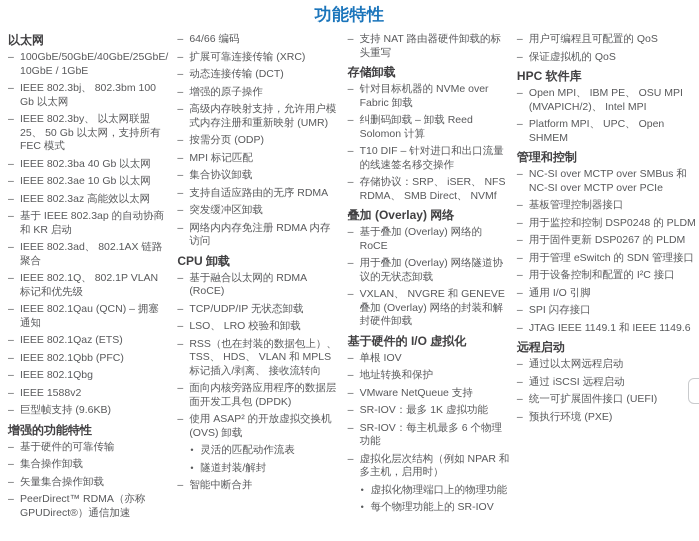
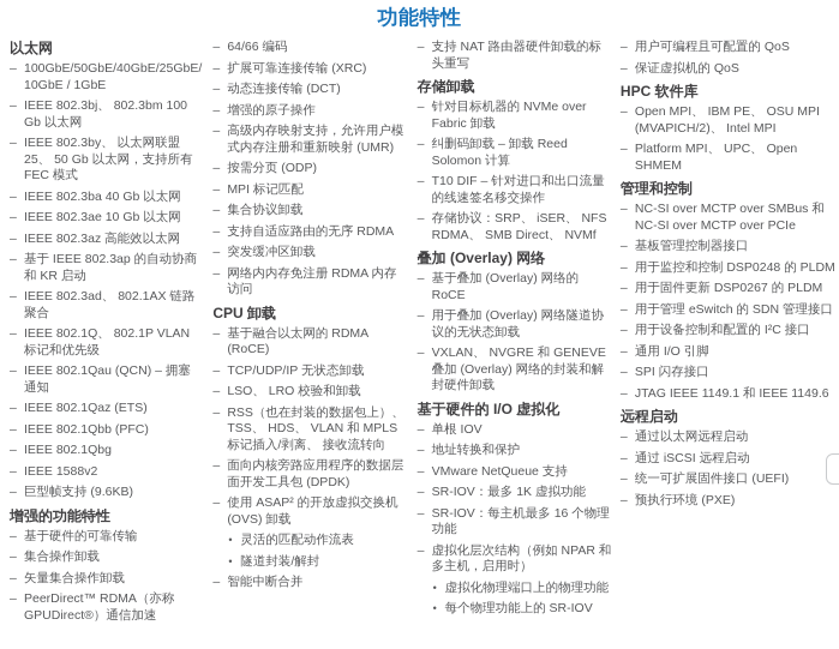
  功能特性
  以太网
  –
  100GbE/50GbE/40GbE/25GbE/ 10GbE / 1GbE
  –
  IEEE 802.3bj、 802.3bm 100 Gb 以太网
  –
  IEEE 802.3by、 以太网联盟 25、 50 Gb 以太网，支持所有 FEC 模式
  –
  IEEE 802.3ba 40 Gb 以太网
  –
  IEEE 802.3ae 10 Gb 以太网
  –
  IEEE 802.3az 高能效以太网
  –
  基于 IEEE 802.3ap 的自动协商和 KR 启动
  –
  IEEE 802.3ad、 802.1AX 链路聚合
  –
  IEEE 802.1Q、 802.1P VLAN 标记和优先级
  –
  IEEE 802.1Qau (QCN) – 拥塞通知
  –
  IEEE 802.1Qaz (ETS)
  –
  IEEE 802.1Qbb (PFC)
  –
  IEEE 802.1Qbg
  –
  IEEE 1588v2
  –
  巨型帧支持 (9.6KB)
  增强的功能特性
  –
  基于硬件的可靠传输
  –
  集合操作卸载
  –
  矢量集合操作卸载
  –
  PeerDirect™ RDMA（亦称 GPUDirect®）通信加速
  –
  64/66 编码
  –
  扩展可靠连接传输 (XRC)
  –
  动态连接传输 (DCT)
  –
  增强的原子操作
  –
  高级内存映射支持，允许用户模式内存注册和重新映射 (UMR)
  –
  按需分页 (ODP)
  –
  MPI 标记匹配
  –
  集合协议卸载
  –
  支持自适应路由的无序 RDMA
  –
  突发缓冲区卸载
  –
  网络内内存免注册 RDMA 内存访问
  CPU 卸载
  –
  基于融合以太网的 RDMA (RoCE)
  –
  TCP/UDP/IP 无状态卸载
  –
  LSO、 LRO 校验和卸载
  –
  RSS（也在封装的数据包上）、 TSS、 HDS、 VLAN 和 MPLS 标记插入/剥离、 接收流转向
  –
  面向内核旁路应用程序的数据层面开发工具包 (DPDK)
  –
  使用 ASAP² 的开放虚拟交换机 (OVS) 卸载
  •
  灵活的匹配动作流表
  •
  隧道封装/解封
  –
  智能中断合并
  –
  支持 NAT 路由器硬件卸载的标头重写
  存储卸载
  –
  针对目标机器的 NVMe over Fabric 卸载
  –
  纠删码卸载 – 卸载 Reed Solomon 计算
  –
  T10 DIF – 针对进口和出口流量的线速签名移交操作
  –
  存储协议：SRP、 iSER、 NFS RDMA、 SMB Direct、 NVMf
  叠加 (Overlay) 网络
  –
  基于叠加 (Overlay) 网络的 RoCE
  –
  用于叠加 (Overlay) 网络隧道协议的无状态卸载
  –
  VXLAN、 NVGRE 和 GENEVE 叠加 (Overlay) 网络的封装和解封硬件卸载
  基于硬件的 I/O 虚拟化
  –
  单根 IOV
  –
  地址转换和保护
  –
  VMware NetQueue 支持
  –
  SR-IOV：最多 1K 虚拟功能
  –
- SR-IOV：每主机最多 6 个物理功能
+ SR-IOV：每主机最多 16 个物理功能
  –
  虚拟化层次结构（例如 NPAR 和多主机，启用时）
  •
  虚拟化物理端口上的物理功能
  •
  每个物理功能上的 SR-IOV
  –
  用户可编程且可配置的 QoS
  –
  保证虚拟机的 QoS
  HPC 软件库
  –
  Open MPI、 IBM PE、 OSU MPI (MVAPICH/2)、 Intel MPI
  –
  Platform MPI、 UPC、 Open SHMEM
  管理和控制
  –
  NC-SI over MCTP over SMBus 和 NC-SI over MCTP over PCIe
  –
  基板管理控制器接口
  –
  用于监控和控制 DSP0248 的 PLDM
  –
  用于固件更新 DSP0267 的 PLDM
  –
  用于管理 eSwitch 的 SDN 管理接口
  –
  用于设备控制和配置的 I²C 接口
  –
  通用 I/O 引脚
  –
  SPI 闪存接口
  –
  JTAG IEEE 1149.1 和 IEEE 1149.6
  远程启动
  –
  通过以太网远程启动
  –
  通过 iSCSI 远程启动
  –
  统一可扩展固件接口 (UEFI)
  –
  预执行环境 (PXE)
